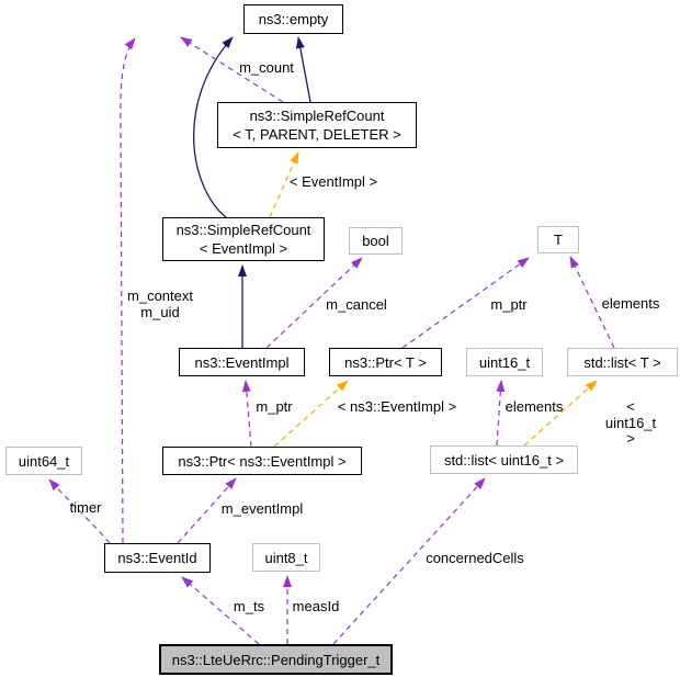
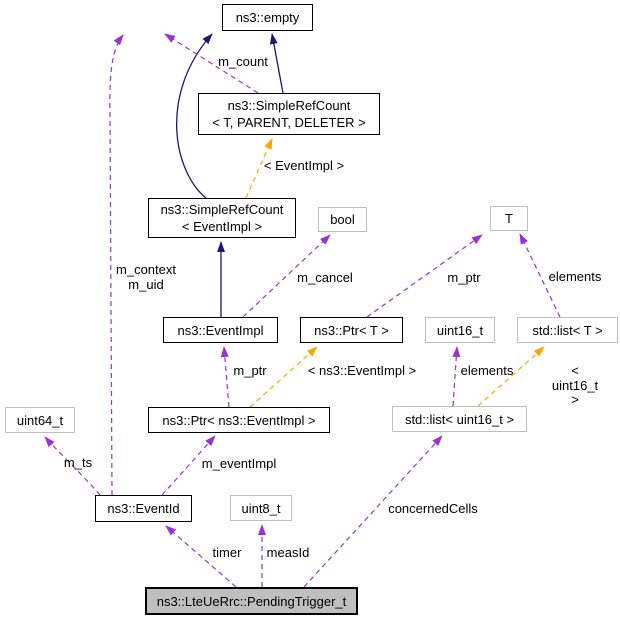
  ns3::empty
  ns3::SimpleRefCount
  < T, PARENT, DELETER >
  ns3::SimpleRefCount
  < EventImpl >
  bool
  T
  ns3::EventImpl
  ns3::Ptr< T >
  uint16_t
  std::list< T >
  uint64_t
  ns3::Ptr< ns3::EventImpl >
  std::list< uint16_t >
  ns3::EventId
  uint8_t
  ns3::LteUeRrc::PendingTrigger_t
  m_count
  m_context
  m_uid
  < EventImpl >
  m_cancel
  m_ptr
  elements
  m_ptr
  < ns3::EventImpl >
  elements
  < uint16_t >
- timer
+ m_ts
  m_eventImpl
- m_ts
+ timer
  measId
  concernedCells
